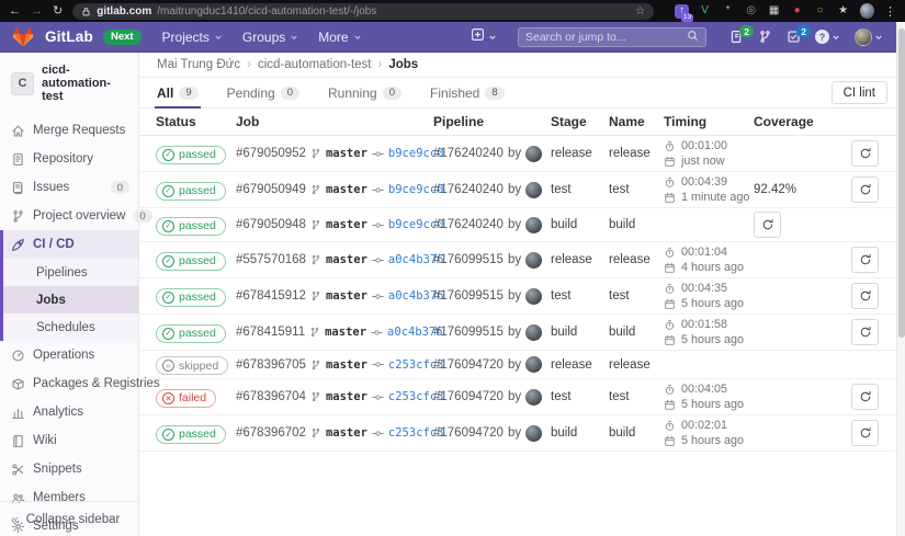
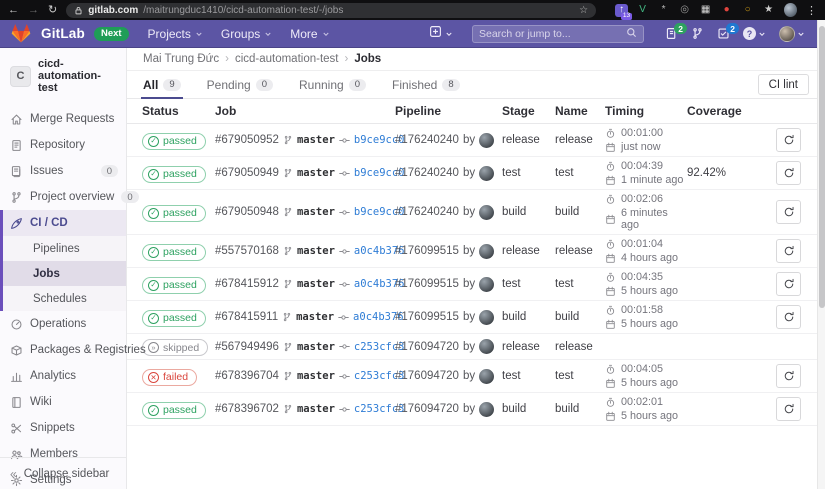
  ←
  →
  ↻
  gitlab.com
  /maitrungduc1410/cicd-automation-test/-/jobs
  ☆
  ↑
  V
  *
  ◎
  ▦
  ●
  ○
  ★
  ⋮
  GitLab
  Next
  Projects
  Groups
  More
  Search or jump to...
  2
  2
  ?
  C
  cicd-automation-test
  Merge Requests
  Repository
  Issues
  0
  Project overview
  0
  CI / CD
  Pipelines
  Jobs
  Schedules
  Operations
  Packages & Registries
  Analytics
  Wiki
  Snippets
  Members
  Settings
  «
  Collapse sidebar
  Mai Trung Đức
  ›
  cicd-automation-test
  ›
  Jobs
  All
  9
  Pending
  0
  Running
  0
  Finished
  8
  CI lint
  Status
  Job
  Pipeline
  Stage
  Name
  Timing
  Coverage
  ✓
  passed
  #679050952
  master
  b9ce9cc0
  #176240240
  by
  release
  release
  00:01:00
  just now
  ✓
  passed
  #679050949
  master
  b9ce9cc0
  #176240240
  by
  test
  test
  00:04:39
  1 minute ago
  92.42%
  ✓
  passed
  #679050948
  master
  b9ce9cc0
  #176240240
  by
  build
  build
+ 00:02:06
+ 6 minutes ago
  ✓
  passed
  #557570168
  master
  a0c4b376
  #176099515
  by
  release
  release
  00:01:04
  4 hours ago
  ✓
  passed
  #678415912
  master
  a0c4b376
  #176099515
  by
  test
  test
  00:04:35
  5 hours ago
  ✓
  passed
  #678415911
  master
  a0c4b376
  #176099515
  by
  build
  build
  00:01:58
  5 hours ago
  »
  skipped
- #678396705
+ #567949496
  master
  c253cfc3
  #176094720
  by
  release
  release
  ✕
  failed
  #678396704
  master
  c253cfc3
  #176094720
  by
  test
  test
  00:04:05
  5 hours ago
  ✓
  passed
  #678396702
  master
  c253cfc3
  #176094720
  by
  build
  build
  00:02:01
  5 hours ago
